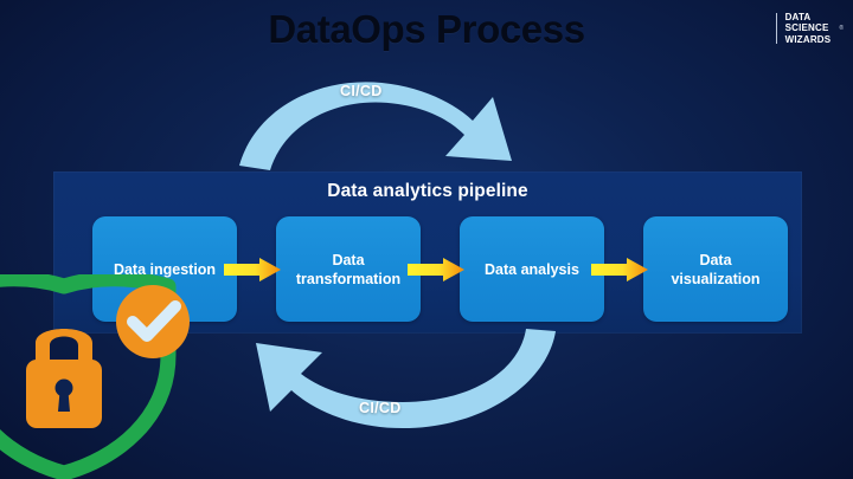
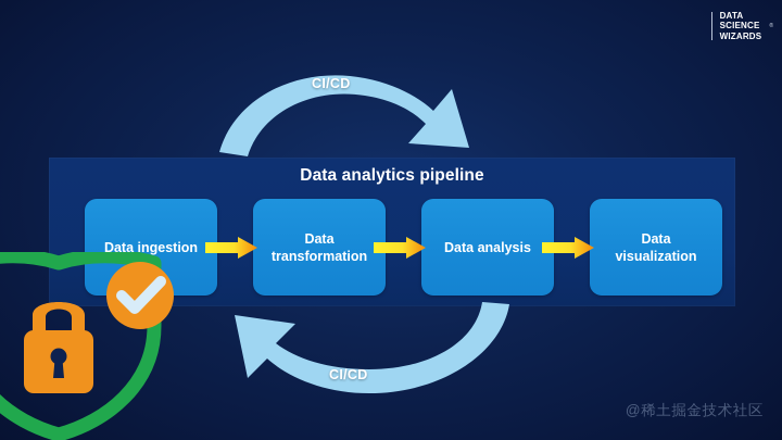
- DataOps Process
  DATA
  SCIENCE
  WIZARDS
  CI/CD
  Data analytics pipeline
  Data ingestion
  Data
  transformation
  Data analysis
  Data
  visualization
  CI/CD
+ @稀土掘金技术社区
